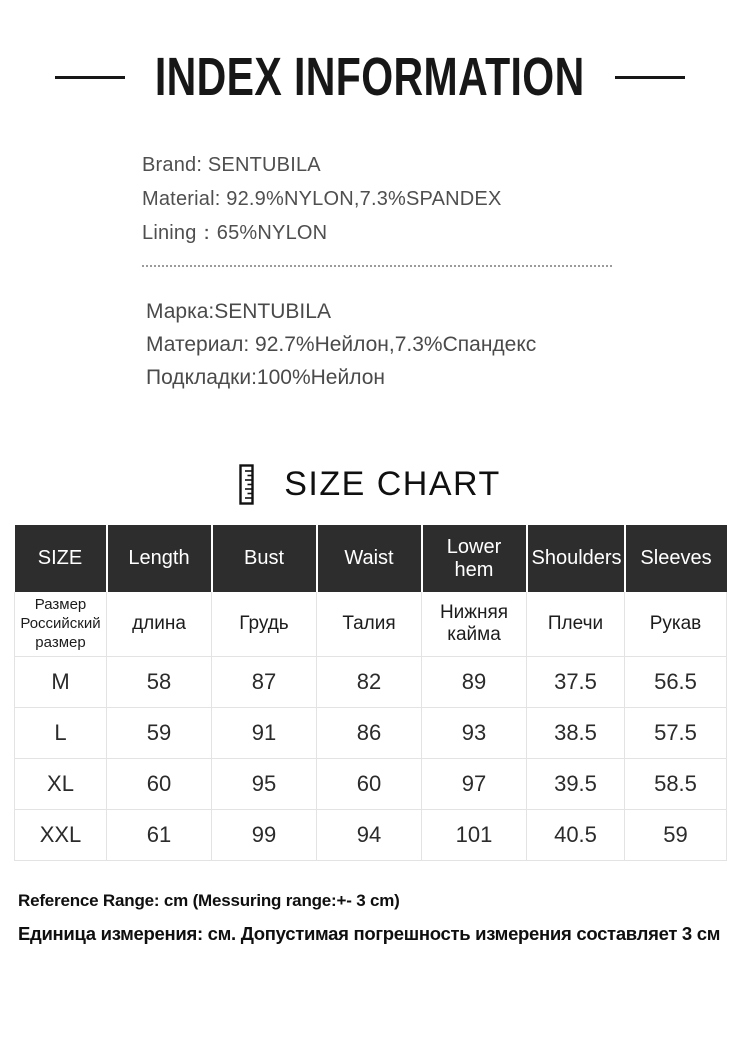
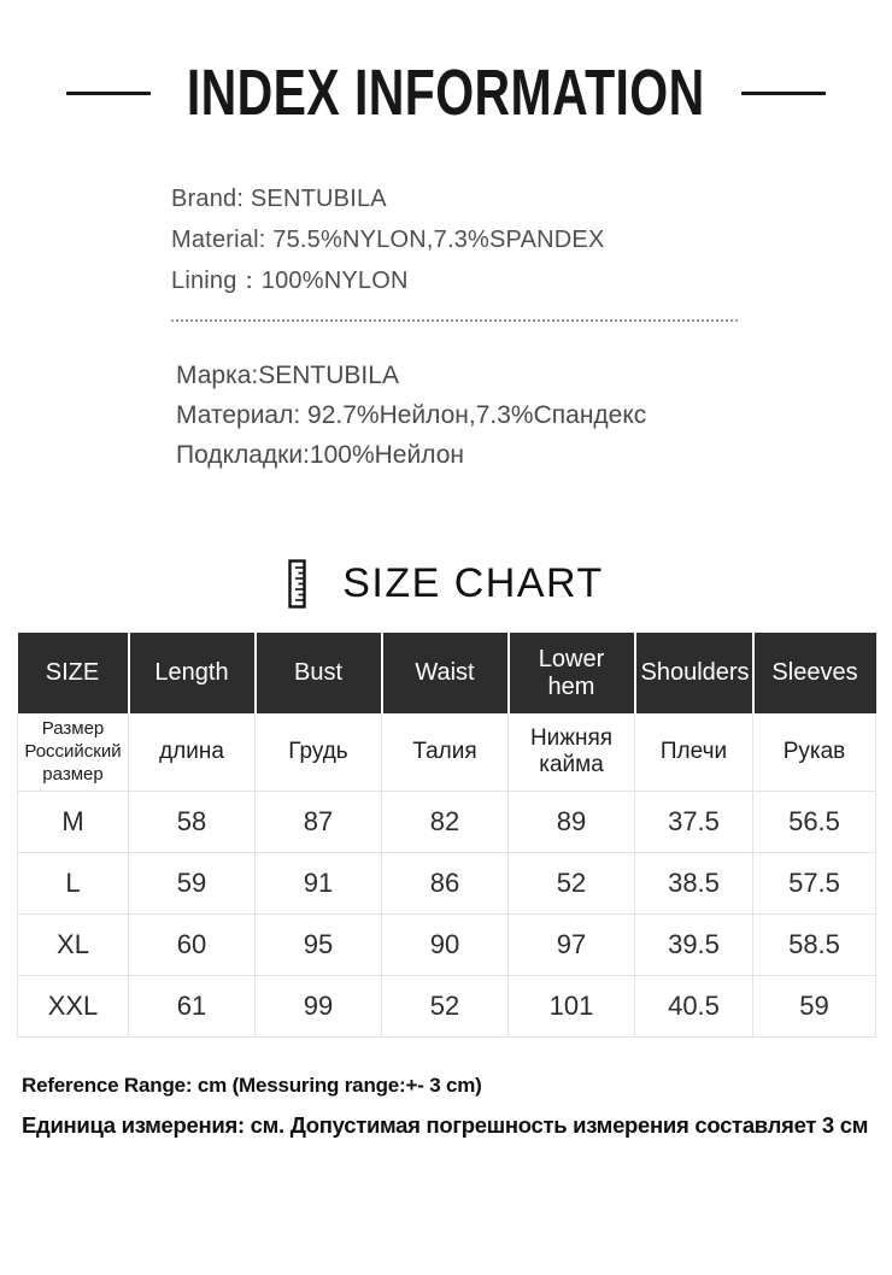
  INDEX INFORMATION
  Brand: SENTUBILA
- Material: 92.9%NYLON,7.3%SPANDEX
+ Material: 75.5%NYLON,7.3%SPANDEX
- Lining：65%NYLON
+ Lining：100%NYLON
  Марка:SENTUBILA
  Материал: 92.7%Нейлон,7.3%Спандекс
  Подкладки:100%Нейлон
  SIZE CHART
  SIZE	Length	Bust	Waist	Lower hem	Shoulders	Sleeves
  Размер Российский размер	длина	Грудь	Талия	Нижняя кайма	Плечи	Рукав
  M	58	87	82	89	37.5	56.5
- L	59	91	86	93	38.5	57.5
+ L	59	91	86	52	38.5	57.5
- XL	60	95	60	97	39.5	58.5
+ XL	60	95	90	97	39.5	58.5
- XXL	61	99	94	101	40.5	59
+ XXL	61	99	52	101	40.5	59
  Reference Range: cm (Messuring range:+- 3 cm)
  Единица измерения: см. Допустимая погрешность измерения составляет 3 см
